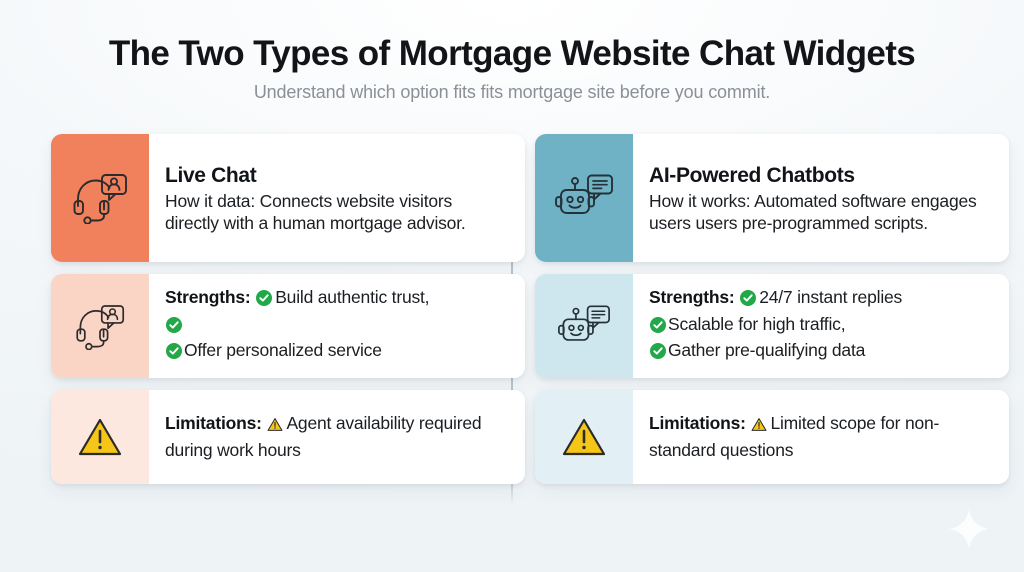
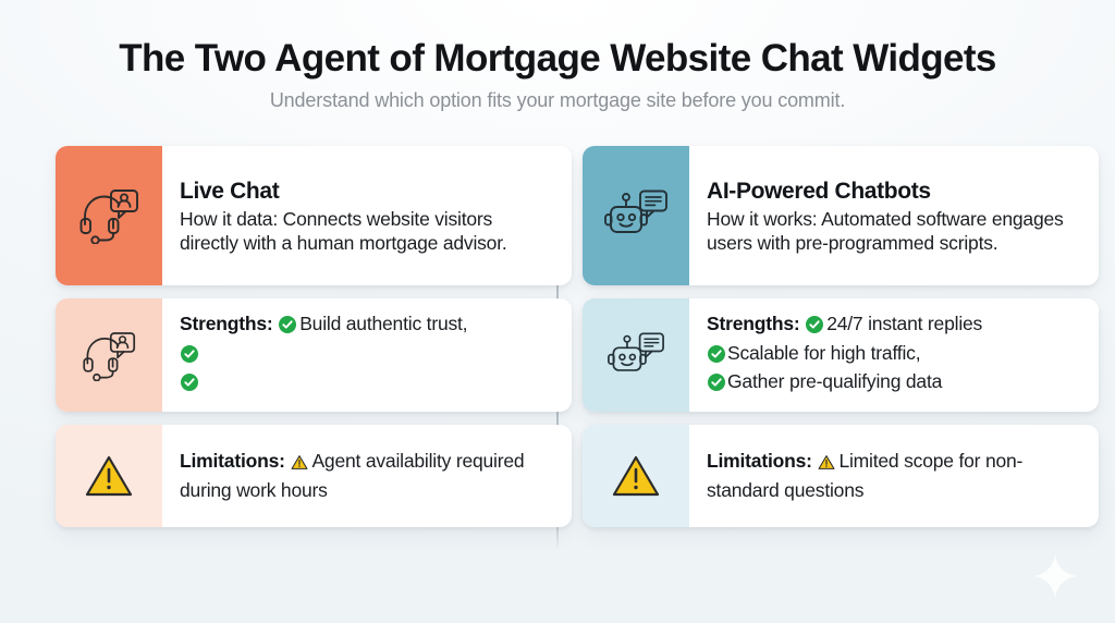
- The Two Types of Mortgage Website Chat Widgets
+ The Two Agent of Mortgage Website Chat Widgets
- Understand which option fits fits mortgage site before you commit.
+ Understand which option fits your mortgage site before you commit.
  Live Chat
  How it data: Connects website visitors directly with a human mortgage advisor.
  Strengths: Build authentic trust,
- Offer personalized service
  Limitations: Agent availability required during work hours
  AI-Powered Chatbots
- How it works: Automated software engages users users pre-programmed scripts.
+ How it works: Automated software engages users with pre-programmed scripts.
  Strengths: 24/7 instant replies
  Scalable for high traffic,
  Gather pre-qualifying data
  Limitations: Limited scope for non-standard questions
